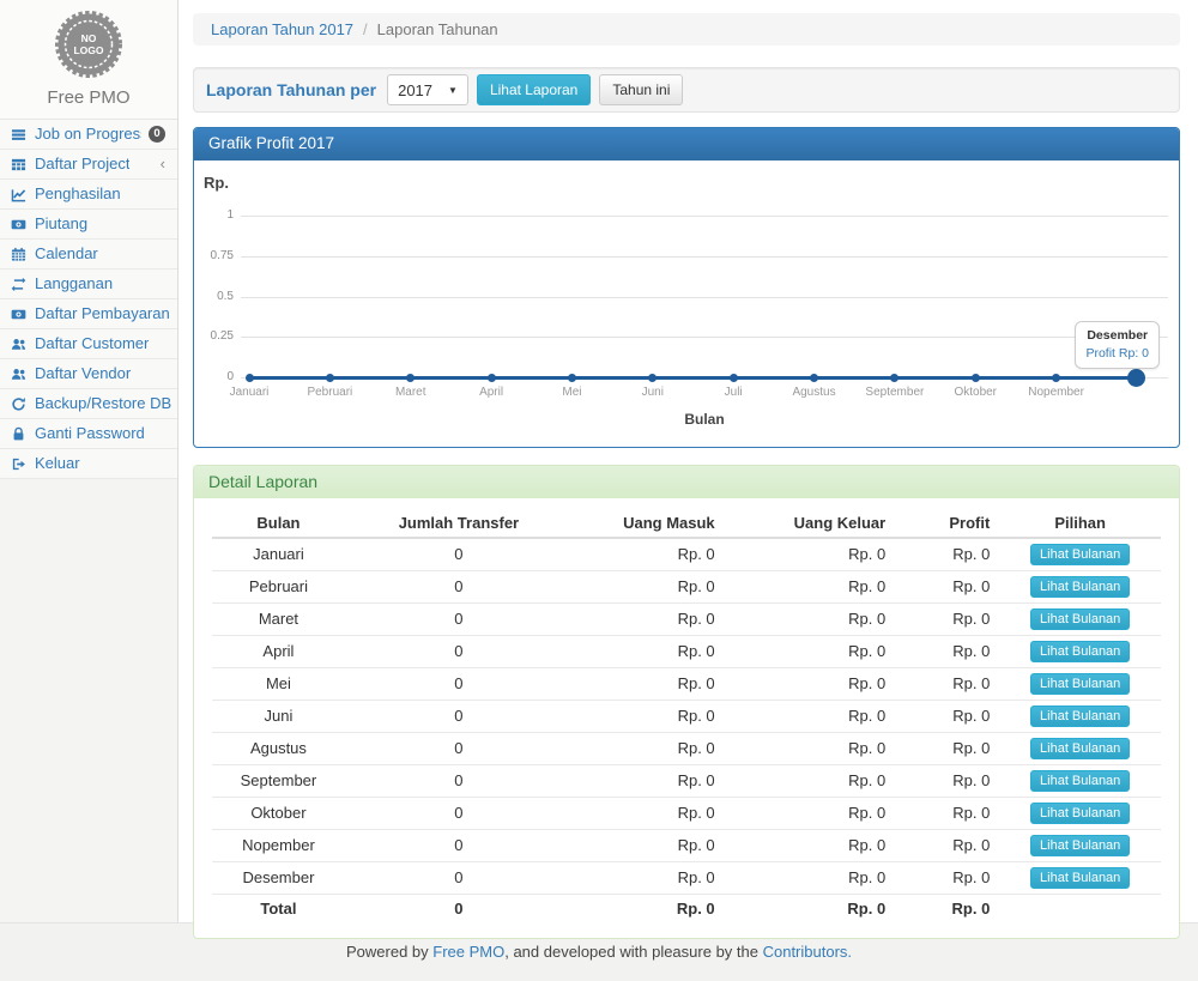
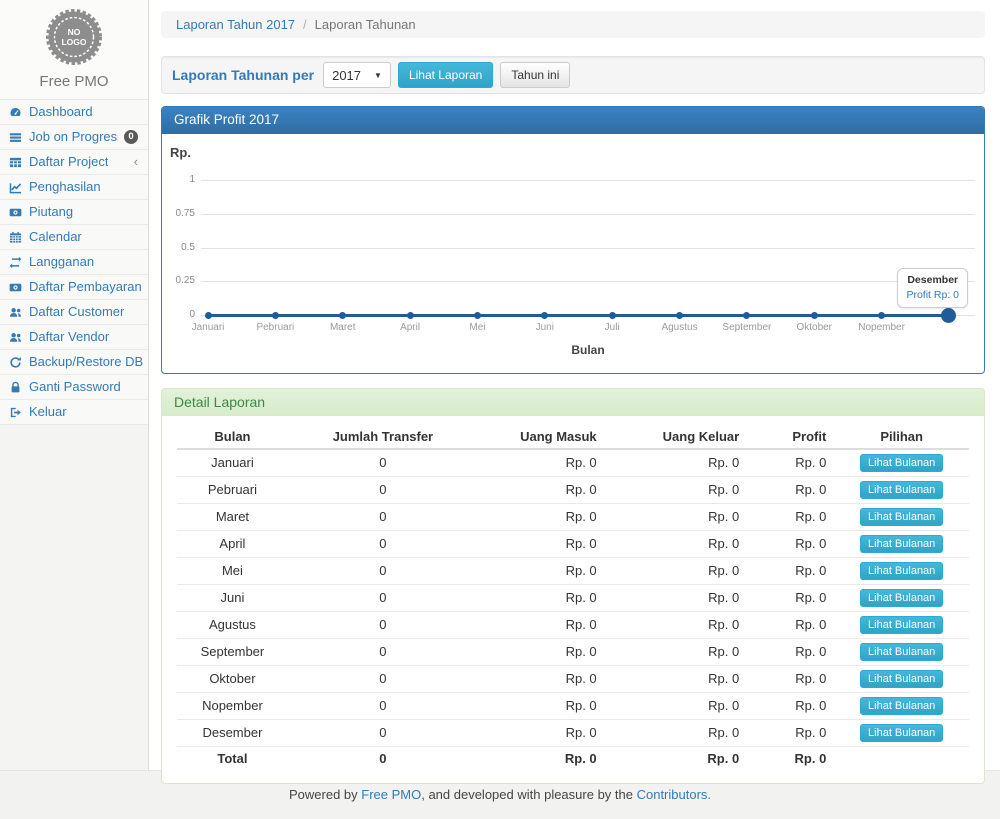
  NO
  LOGO
  Free PMO
+ Dashboard
  Job on Progres
  0
  Daftar Project
  ‹
  Penghasilan
  Piutang
  Calendar
  Langganan
  Daftar Pembayaran
  Daftar Customer
  Daftar Vendor
  Backup/Restore DB
  Ganti Password
  Keluar
  Laporan Tahun 2017
  /
  Laporan Tahunan
  Laporan Tahunan per
  2017
  ▼
  Lihat Laporan
  Tahun ini
  Grafik Profit 2017
  Rp.
  Desember
  Profit Rp: 0
  Bulan
  1
  0.75
  0.5
  0.25
  0
  Januari
  Pebruari
  Maret
  April
  Mei
  Juni
  Juli
  Agustus
  September
  Oktober
  Nopember
  Detail Laporan
  Bulan	Jumlah Transfer	Uang Masuk	Uang Keluar	Profit	Pilihan
  Januari	0	Rp. 0	Rp. 0	Rp. 0	Lihat Bulanan
  Pebruari	0	Rp. 0	Rp. 0	Rp. 0	Lihat Bulanan
  Maret	0	Rp. 0	Rp. 0	Rp. 0	Lihat Bulanan
  April	0	Rp. 0	Rp. 0	Rp. 0	Lihat Bulanan
  Mei	0	Rp. 0	Rp. 0	Rp. 0	Lihat Bulanan
  Juni	0	Rp. 0	Rp. 0	Rp. 0	Lihat Bulanan
  Agustus	0	Rp. 0	Rp. 0	Rp. 0	Lihat Bulanan
  September	0	Rp. 0	Rp. 0	Rp. 0	Lihat Bulanan
  Oktober	0	Rp. 0	Rp. 0	Rp. 0	Lihat Bulanan
  Nopember	0	Rp. 0	Rp. 0	Rp. 0	Lihat Bulanan
  Desember	0	Rp. 0	Rp. 0	Rp. 0	Lihat Bulanan
  Total	0	Rp. 0	Rp. 0	Rp. 0
  Powered by Free PMO, and developed with pleasure by the Contributors.
